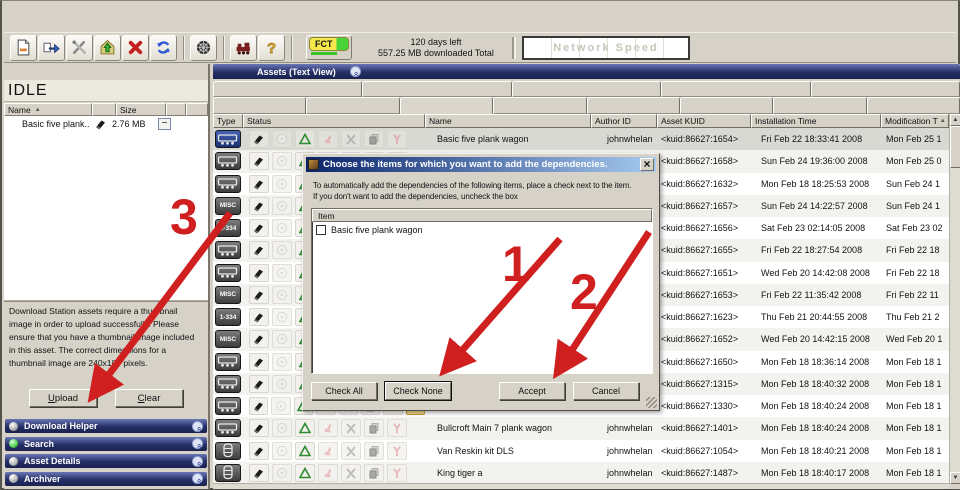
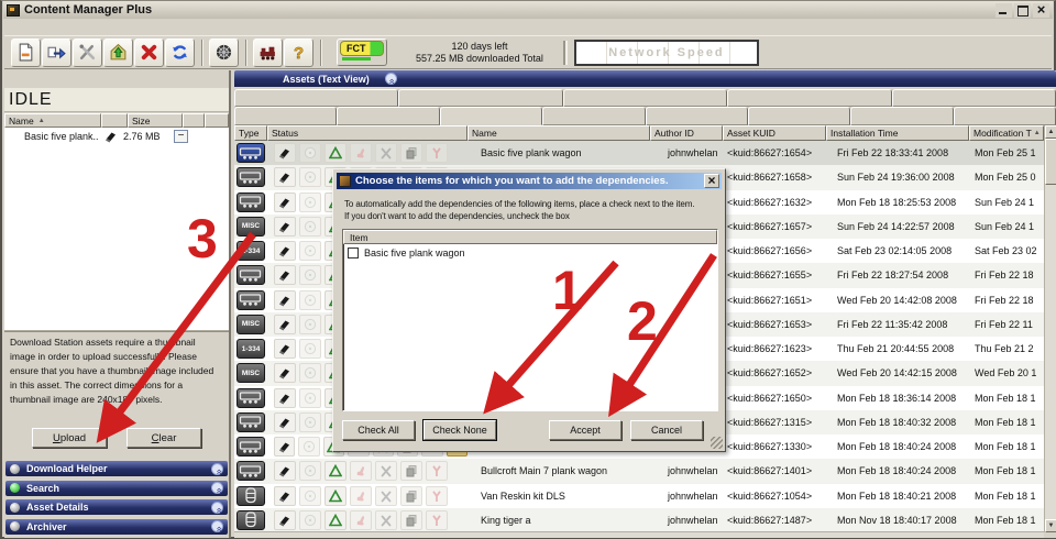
+ Content Manager Plus
  ?
  FCT
  120 days left
  557.25 MB downloaded Total
  Network Speed
  IDLE
  Name
  Size
  Basic five plank..
  2.76 MB
  −
  Download Station assets require a thubnail image in order to upload successful Please ensure that you have a thumbnaimage included in this asset. The correct dimeions for a thumbnail image are 240x1 pixels.
  Upload
  Clear
  Download Helper
  Search
  Asset Details
  Archiver
  Assets (Text View)
  Type
  Status
  Name
  Author ID
  Asset KUID
  Installation Time
  Modification T
  Basic five plank wagon
  johnwhelan
  <kuid:86627:1654>
  Fri Feb 22 18:33:41 2008
  Mon Feb 25 1
  <kuid:86627:1658>
  Sun Feb 24 19:36:00 2008
  Mon Feb 25 0
  <kuid:86627:1632>
  Mon Feb 18 18:25:53 2008
  Sun Feb 24 1
  <kuid:86627:1657>
  Sun Feb 24 14:22:57 2008
  Sun Feb 24 1
  <kuid:86627:1656>
  Sat Feb 23 02:14:05 2008
  Sat Feb 23 02
  <kuid:86627:1655>
  Fri Feb 22 18:27:54 2008
  Fri Feb 22 18
  <kuid:86627:1651>
  Wed Feb 20 14:42:08 2008
  Fri Feb 22 18
  <kuid:86627:1653>
  Fri Feb 22 11:35:42 2008
  Fri Feb 22 11
  <kuid:86627:1623>
  Thu Feb 21 20:44:55 2008
  Thu Feb 21 2
  <kuid:86627:1652>
  Wed Feb 20 14:42:15 2008
  Wed Feb 20 1
  <kuid:86627:1650>
  Mon Feb 18 18:36:14 2008
  Mon Feb 18 1
  <kuid:86627:1315>
  Mon Feb 18 18:40:32 2008
  Mon Feb 18 1
  <kuid:86627:1330>
  Mon Feb 18 18:40:24 2008
  Mon Feb 18 1
  Bullcroft Main 7 plank wagon
  johnwhelan
  <kuid:86627:1401>
  Mon Feb 18 18:40:24 2008
  Mon Feb 18 1
  Van Reskin kit DLS
  johnwhelan
  <kuid:86627:1054>
  Mon Feb 18 18:40:21 2008
  Mon Feb 18 1
  King tiger a
  johnwhelan
  <kuid:86627:1487>
- Mon Feb 18 18:40:17 2008
+ Mon Nov 18 18:40:17 2008
  Mon Feb 18 1
  Choose the items for which you want to add the dependencies.
  To automatically add the dependencies of the following items, place a check next to the item.
  If you don't want to add the dependencies, uncheck the box
  Item
  Basic five plank wagon
  Check All
  Check None
  Accept
  Cancel
  1
  2
  3
